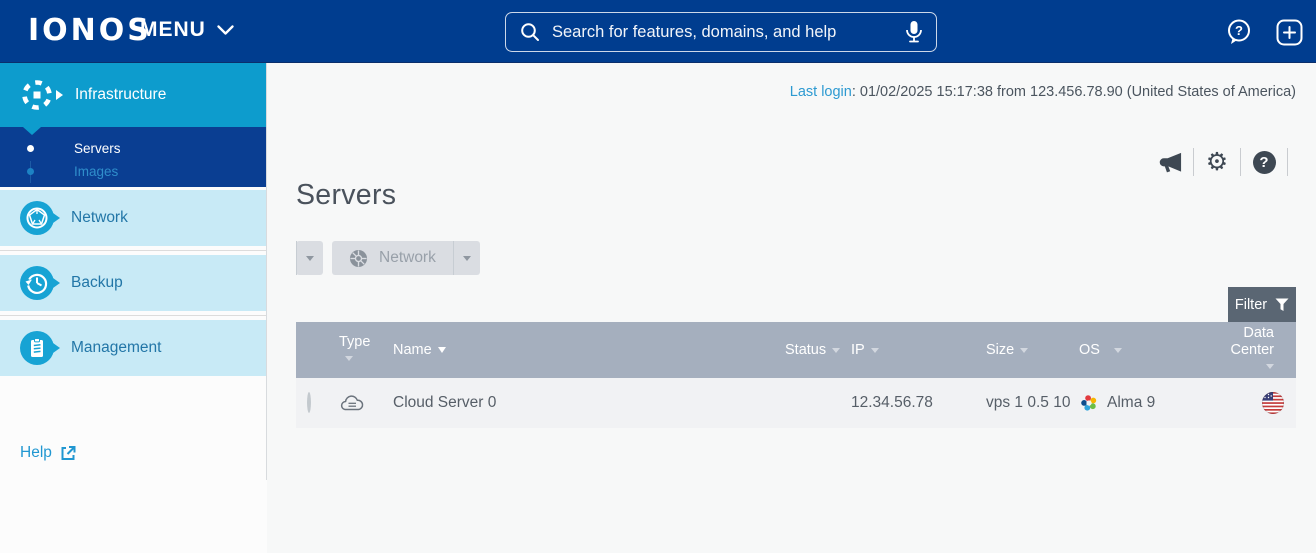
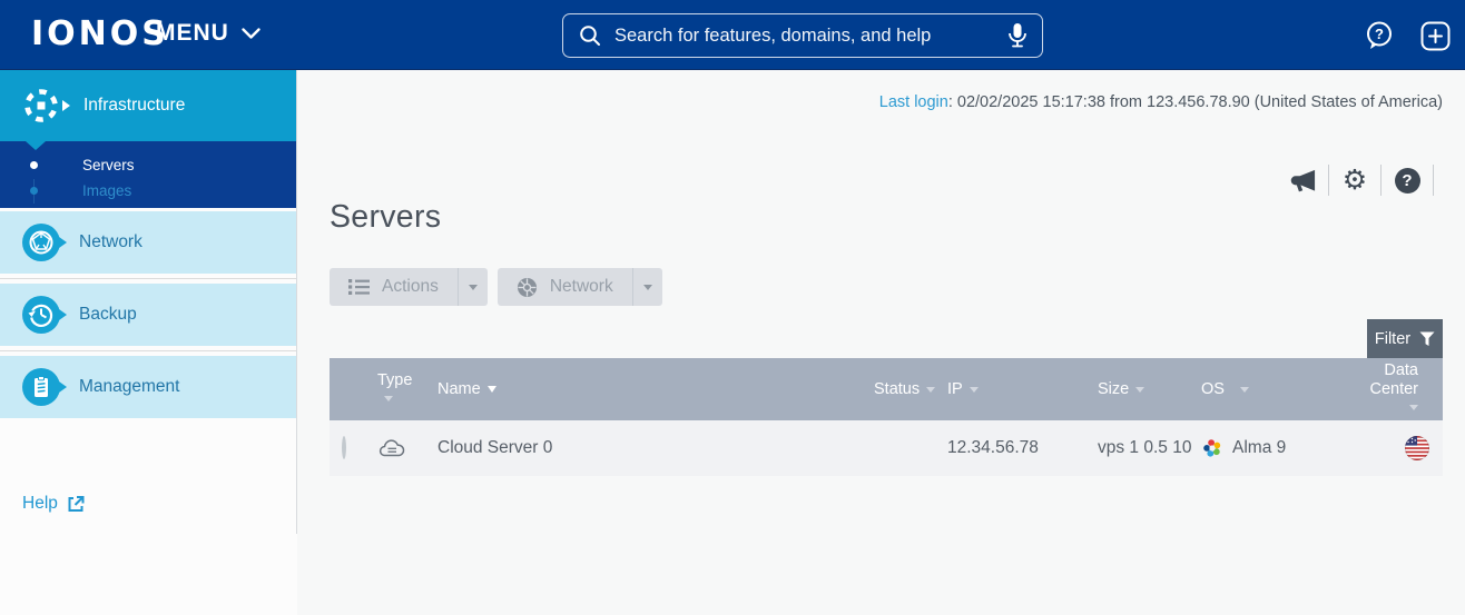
  IONOS
  MENU
  Search for features, domains, and help
  ?
  Infrastructure
  Servers
  Images
  Network
  Backup
  Management
  Help
- Last login: 01/02/2025 15:17:38 from 123.456.78.90 (United States of America)
+ Last login: 02/02/2025 15:17:38 from 123.456.78.90 (United States of America)
  ⚙
  ?
  Servers
+ Actions
  Network
  Filter
  Type
  Name
  Status
  IP
  Size
  OS
  Data Center
  Cloud Server 0
  12.34.56.78
  vps 1 0.5 10
  Alma 9
